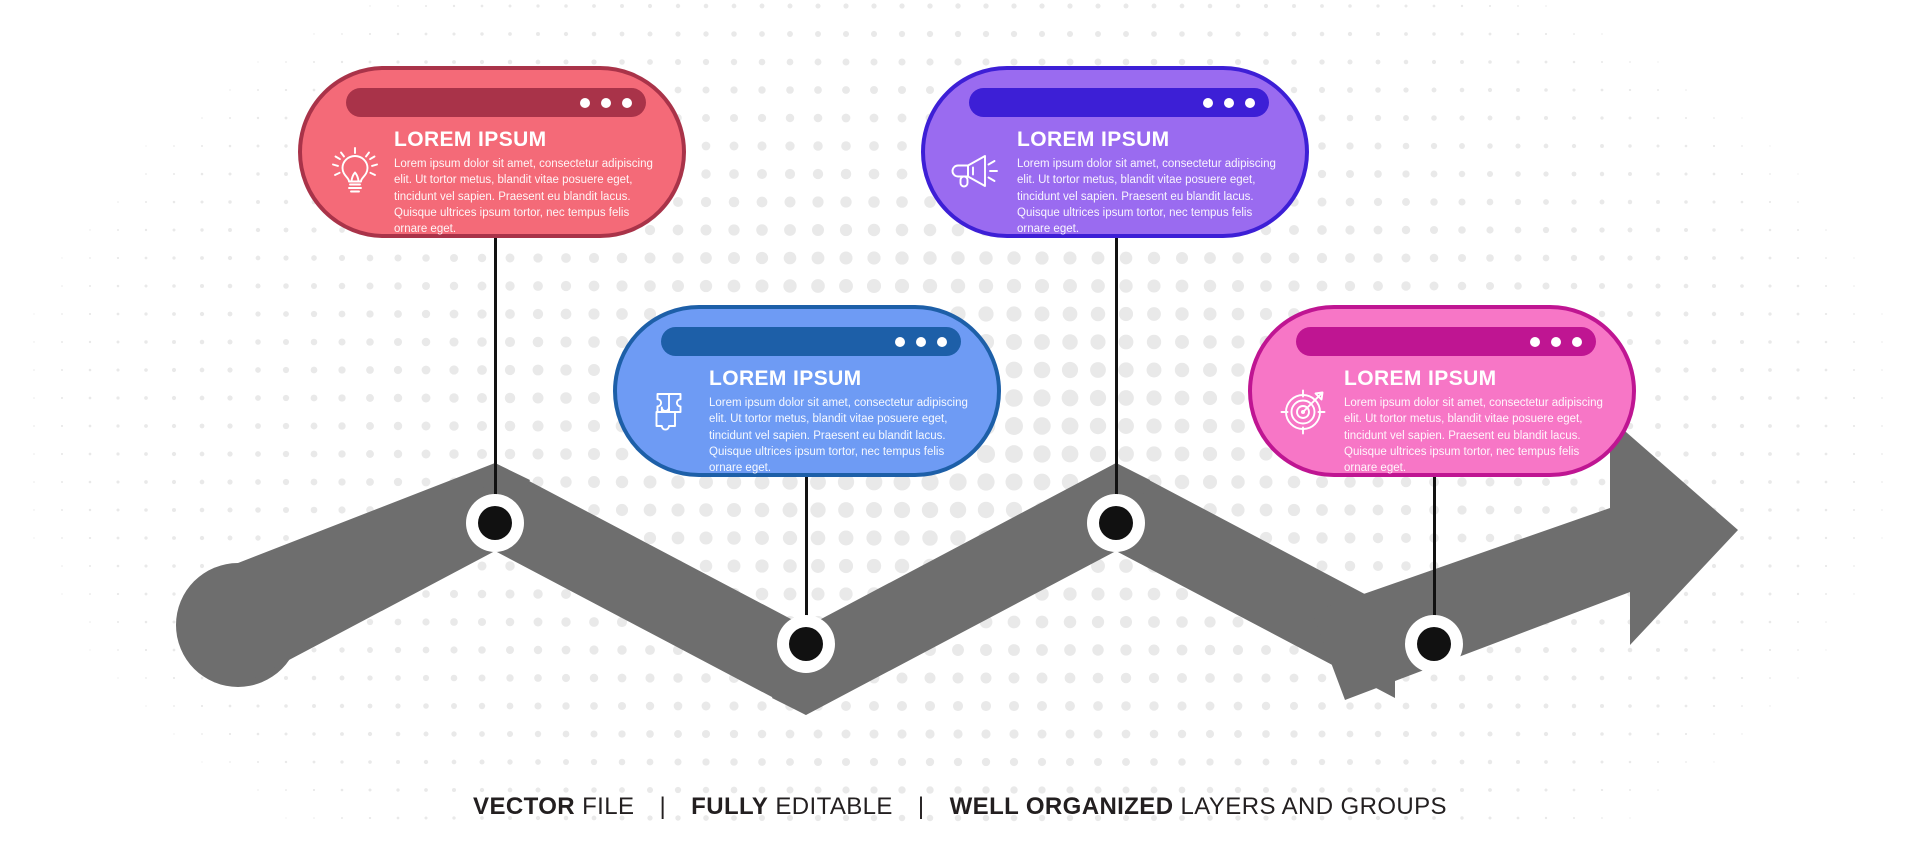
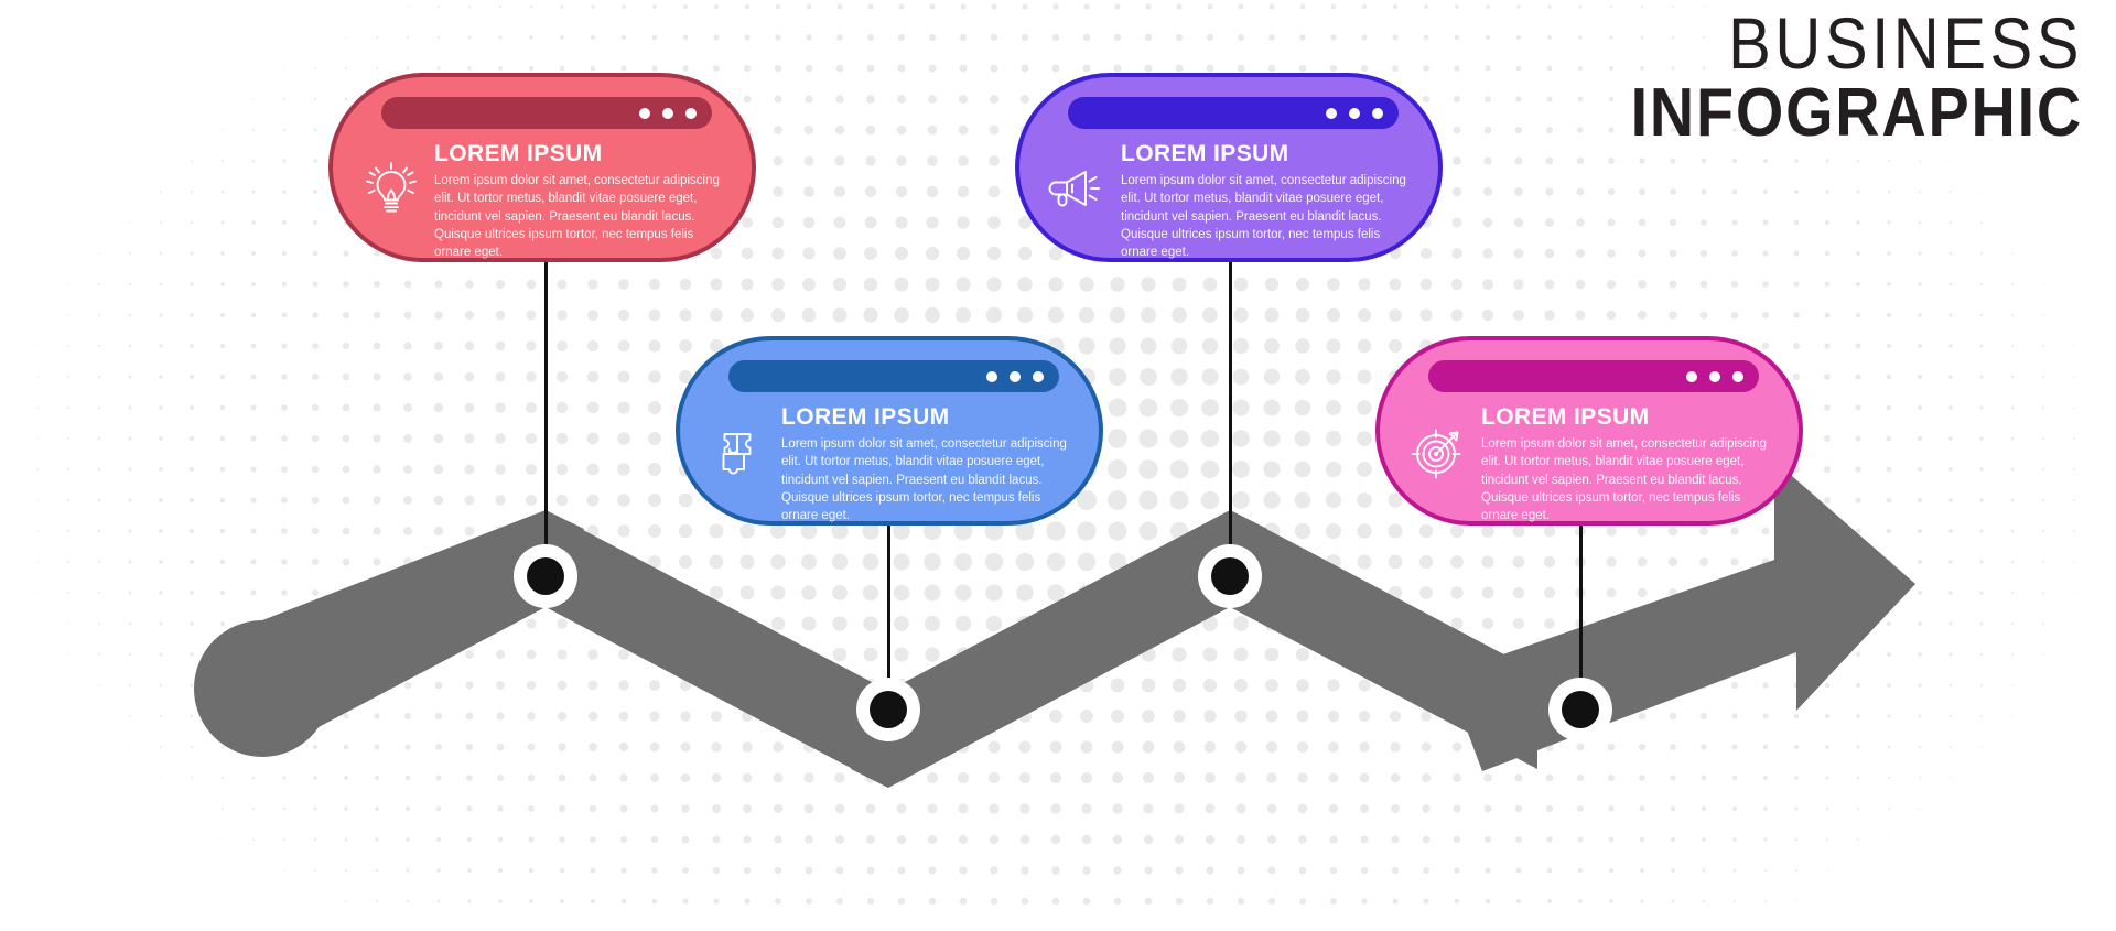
+ BUSINESS
+ INFOGRAPHIC
  LOREM IPSUM
  Lorem ipsum dolor sit amet, consectetur adipiscing elit. Ut tortor metus, blandit vitae posuere eget, tincidunt vel sapien. Praesent eu blandit lacus. Quisque ultrices ipsum tortor, nec tempus felis ornare eget.
  LOREM IPSUM
  Lorem ipsum dolor sit amet, consectetur adipiscing elit. Ut tortor metus, blandit vitae posuere eget, tincidunt vel sapien. Praesent eu blandit lacus. Quisque ultrices ipsum tortor, nec tempus felis ornare eget.
  LOREM IPSUM
  Lorem ipsum dolor sit amet, consectetur adipiscing elit. Ut tortor metus, blandit vitae posuere eget, tincidunt vel sapien. Praesent eu blandit lacus. Quisque ultrices ipsum tortor, nec tempus felis ornare eget.
  LOREM IPSUM
  Lorem ipsum dolor sit amet, consectetur adipiscing elit. Ut tortor metus, blandit vitae posuere eget, tincidunt vel sapien. Praesent eu blandit lacus. Quisque ultrices ipsum tortor, nec tempus felis ornare eget.
- VECTOR FILE | FULLY EDITABLE | WELL ORGANIZED LAYERS AND GROUPS
